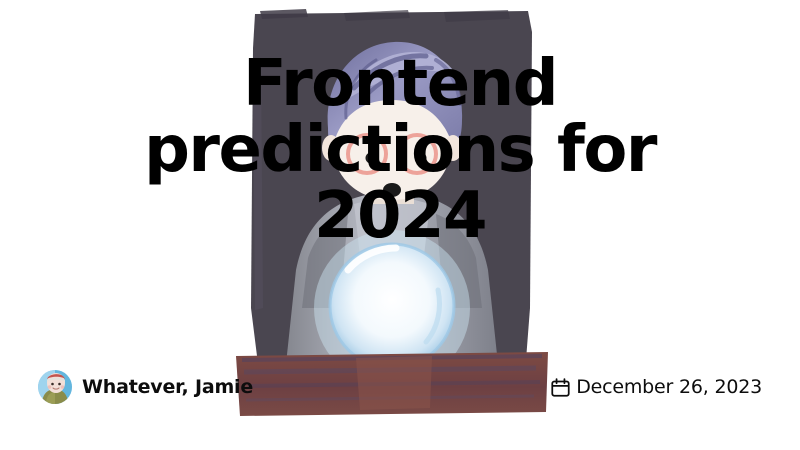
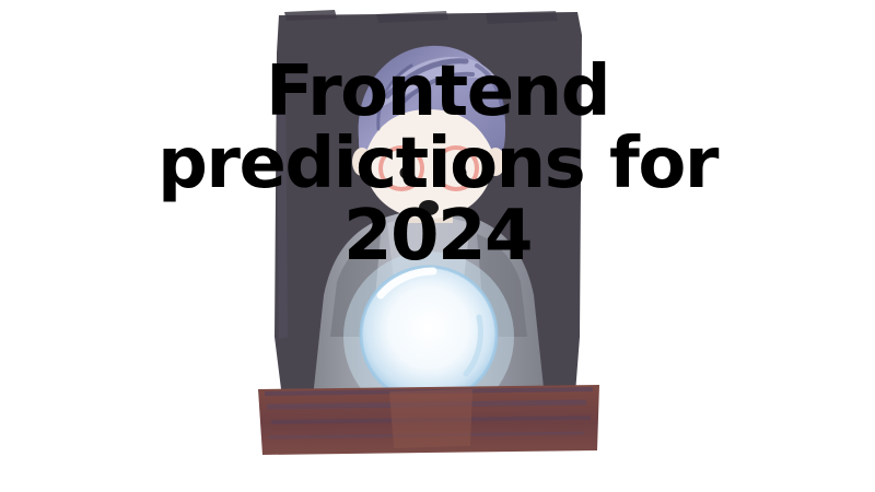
  Frontend
  predictions for
  2024
- Whatever, Jamie
- December 26, 2023
